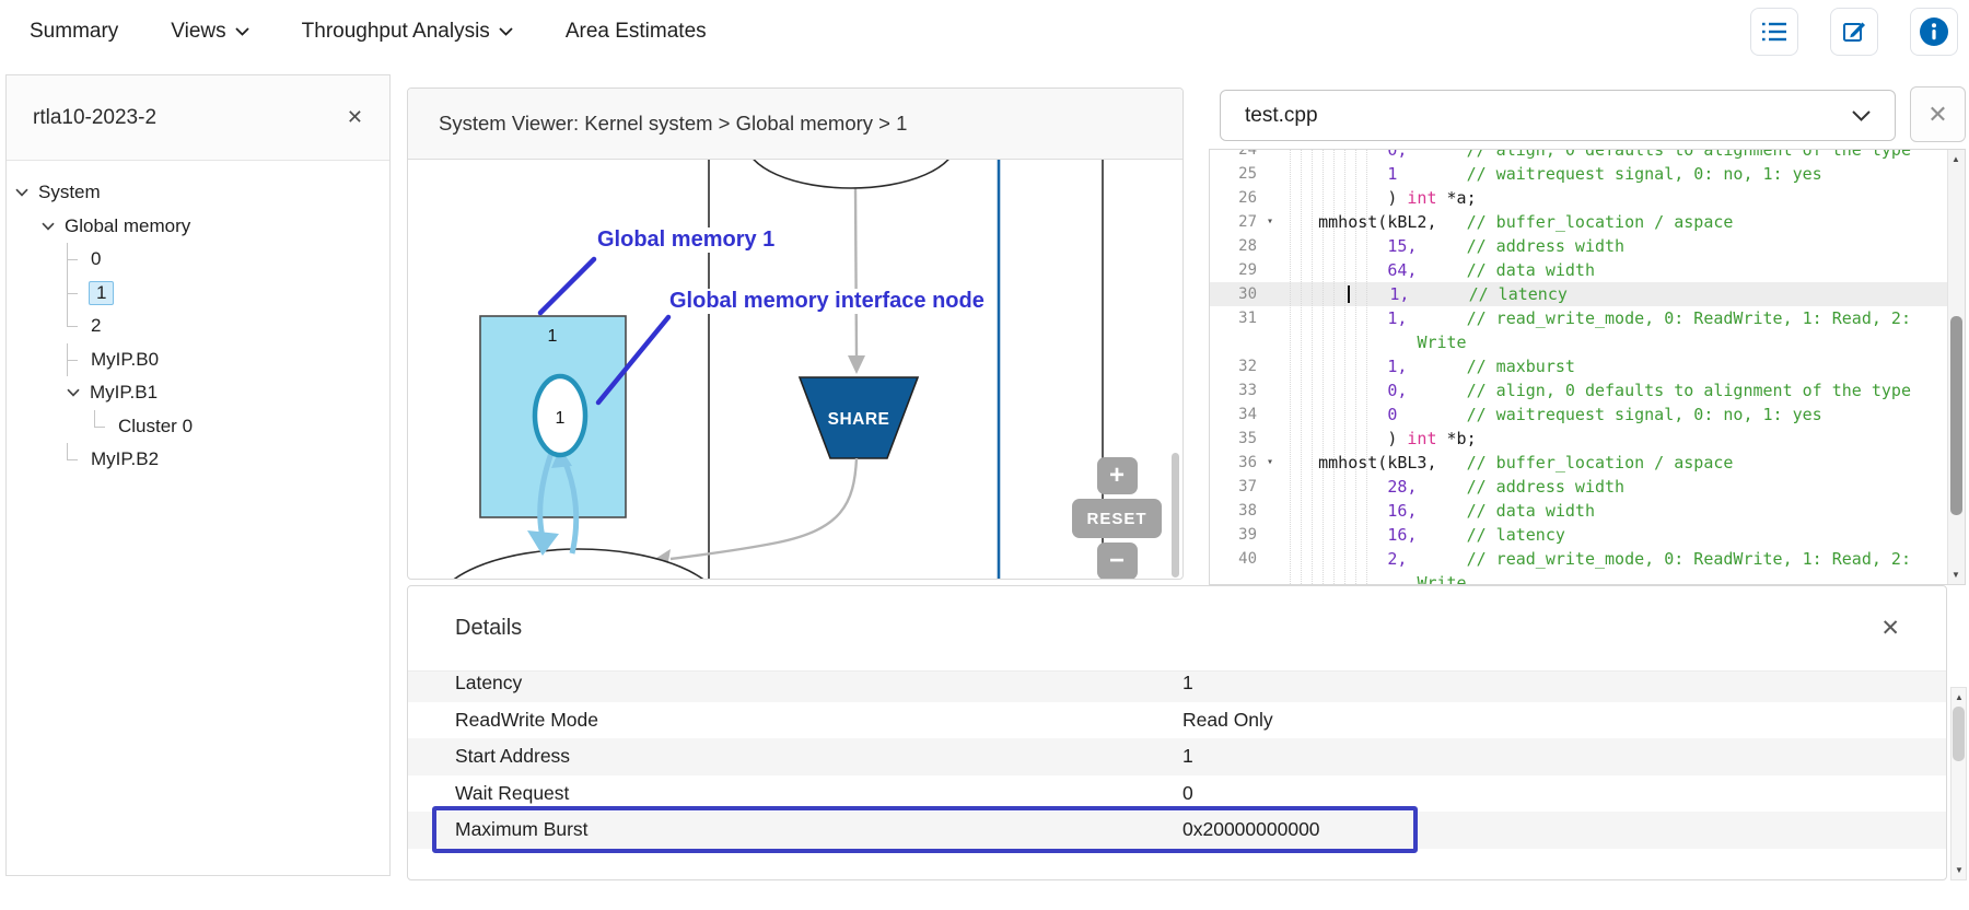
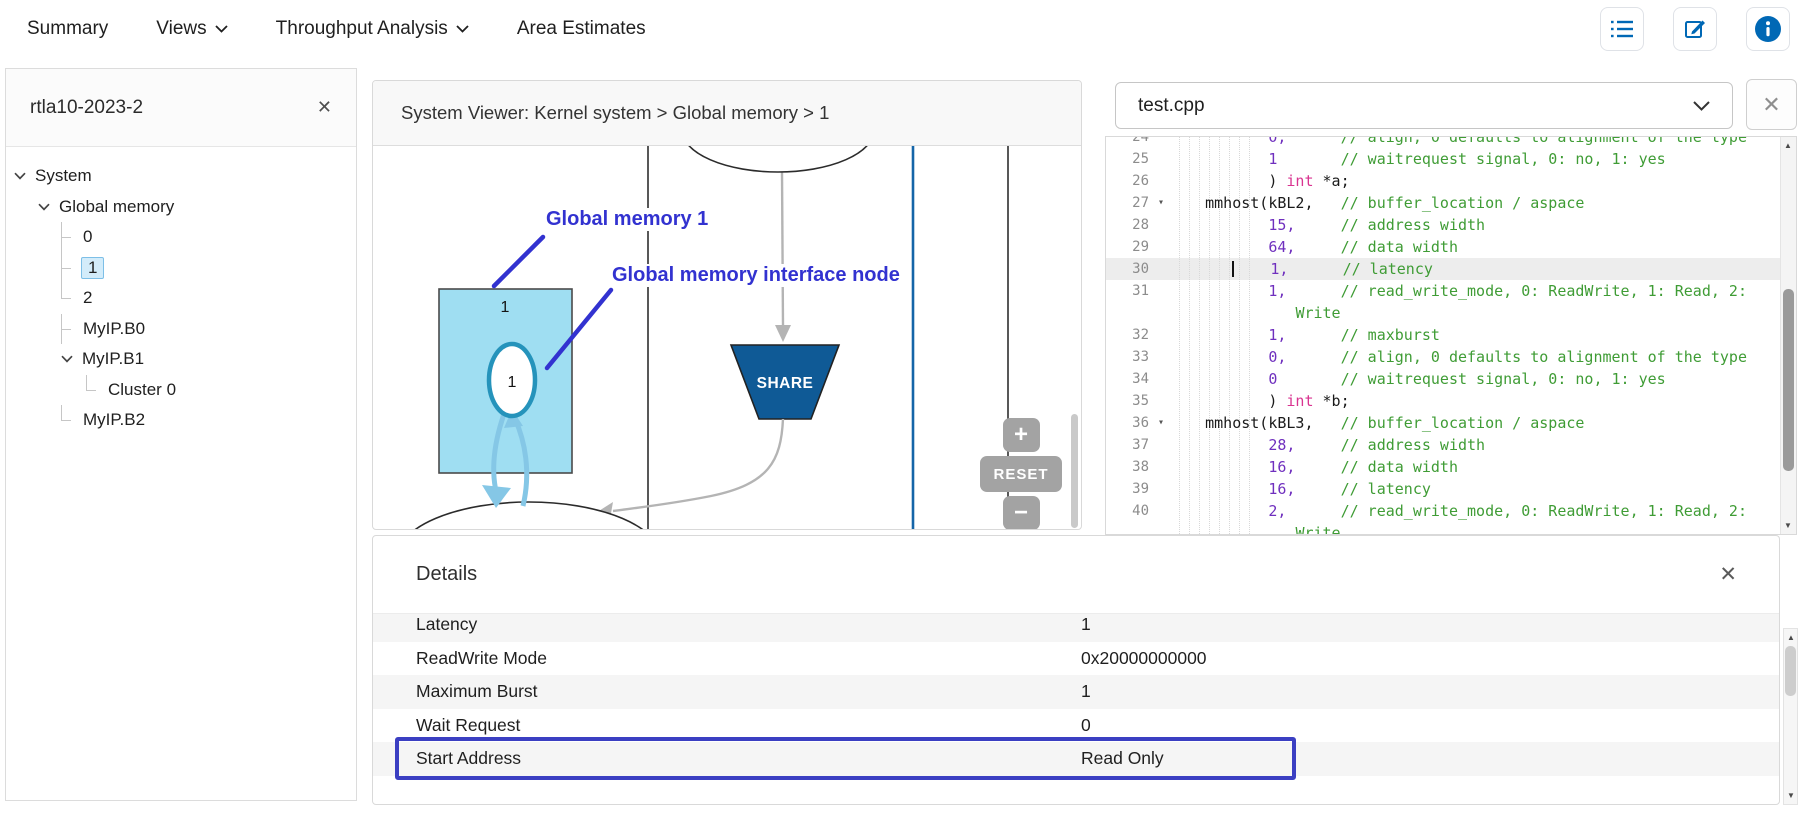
  Summary
  Views
  Throughput Analysis
  Area Estimates
  rtla10-2023-2
  ✕
  System
  Global memory
  0
  1
  2
  MyIP.B0
  MyIP.B1
  Cluster 0
  MyIP.B2
  System Viewer: Kernel system > Global memory > 1
  SHARE
  1
  1
  Global memory 1
  Global memory interface node
  +
  RESET
  −
  test.cpp
  ✕
  24
  0, // align, 0 defaults to alignment of the type
  25
  1 // waitrequest signal, 0: no, 1: yes
  26
  ) int *a;
  27
  ▾
  mmhost(kBL2, // buffer_location / aspace
  28
  15, // address width
  29
  64, // data width
  30
  1, // latency
  31
  1, // read_write_mode, 0: ReadWrite, 1: Read, 2:
  Write
  32
  1, // maxburst
  33
  0, // align, 0 defaults to alignment of the type
  34
  0 // waitrequest signal, 0: no, 1: yes
  35
  ) int *b;
  36
  ▾
  mmhost(kBL3, // buffer_location / aspace
  37
  28, // address width
  38
  16, // data width
  39
  16, // latency
  40
  2, // read_write_mode, 0: ReadWrite, 1: Read, 2:
  Write
  ▲
  ▼
  Details
  ✕
  Latency
  1
  ReadWrite Mode
- Read Only
+ 0x20000000000
- Start Address
+ Maximum Burst
  1
  Wait Request
  0
- Maximum Burst
+ Start Address
- 0x20000000000
+ Read Only
  ▲
  ▼
